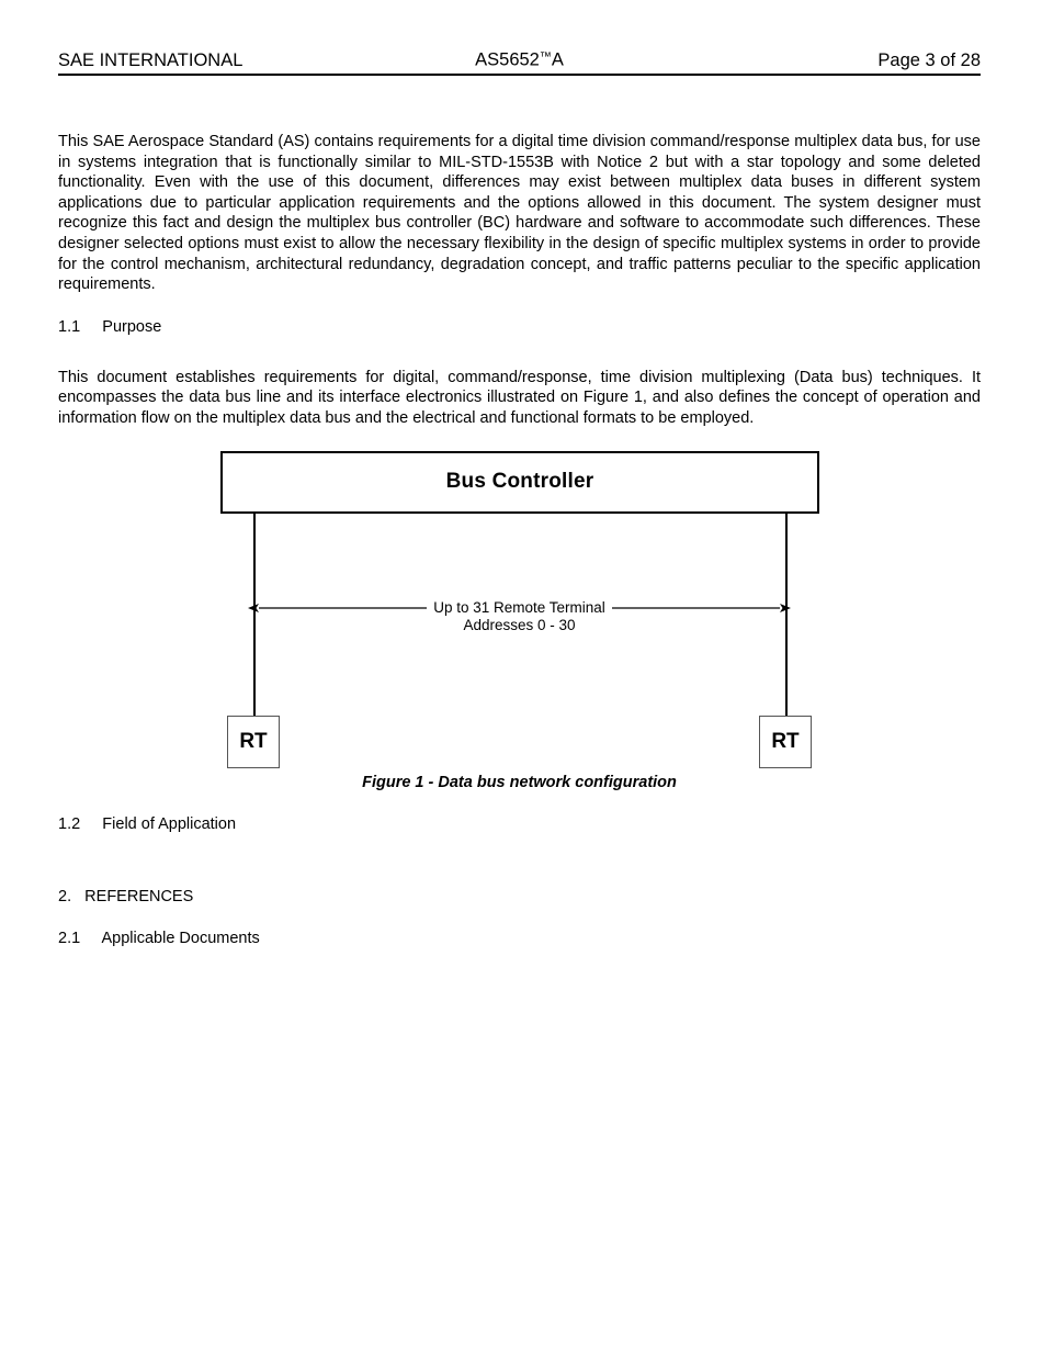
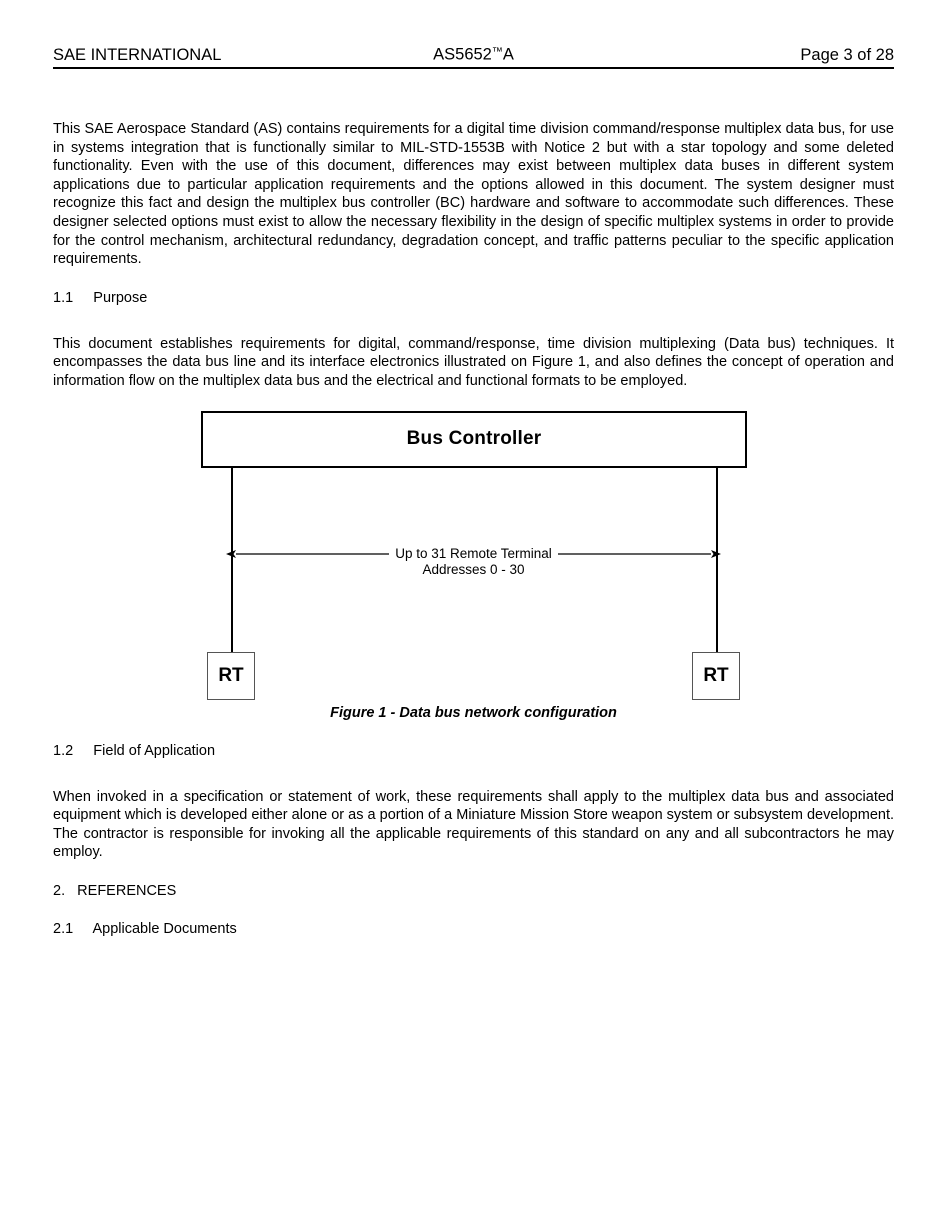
  SAE INTERNATIONAL
  AS5652™A
  Page 3 of 28
  This SAE Aerospace Standard (AS) contains requirements for a digital time division command/response multiplex data bus, for use in systems integration that is functionally similar to MIL-STD-1553B with Notice 2 but with a star topology and some deleted functionality. Even with the use of this document, differences may exist between multiplex data buses in different system applications due to particular application requirements and the options allowed in this document. The system designer must recognize this fact and design the multiplex bus controller (BC) hardware and software to accommodate such differences. These designer selected options must exist to allow the necessary flexibility in the design of specific multiplex systems in order to provide for the control mechanism, architectural redundancy, degradation concept, and traffic patterns peculiar to the specific application requirements.
  1.1 Purpose
  This document establishes requirements for digital, command/response, time division multiplexing (Data bus) techniques. It encompasses the data bus line and its interface electronics illustrated on Figure 1, and also defines the concept of operation and information flow on the multiplex data bus and the electrical and functional formats to be employed.
  Bus Controller
  Up to 31 Remote Terminal
  Addresses 0 - 30
  RT
  RT
  Figure 1 - Data bus network configuration
  1.2 Field of Application
+ When invoked in a specification or statement of work, these requirements shall apply to the multiplex data bus and associated equipment which is developed either alone or as a portion of a Miniature Mission Store weapon system or subsystem development. The contractor is responsible for invoking all the applicable requirements of this standard on any and all subcontractors he may employ.
  2. REFERENCES
  2.1 Applicable Documents
